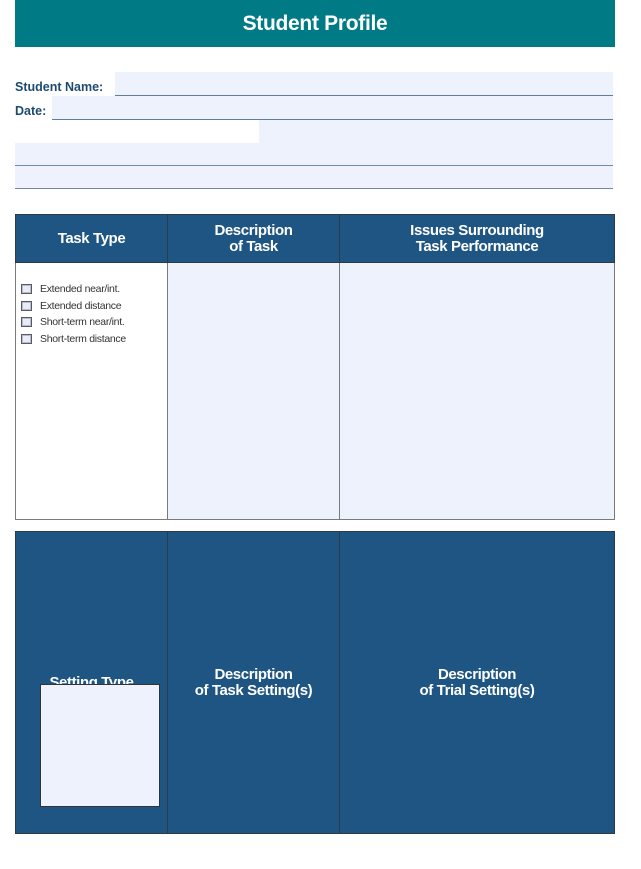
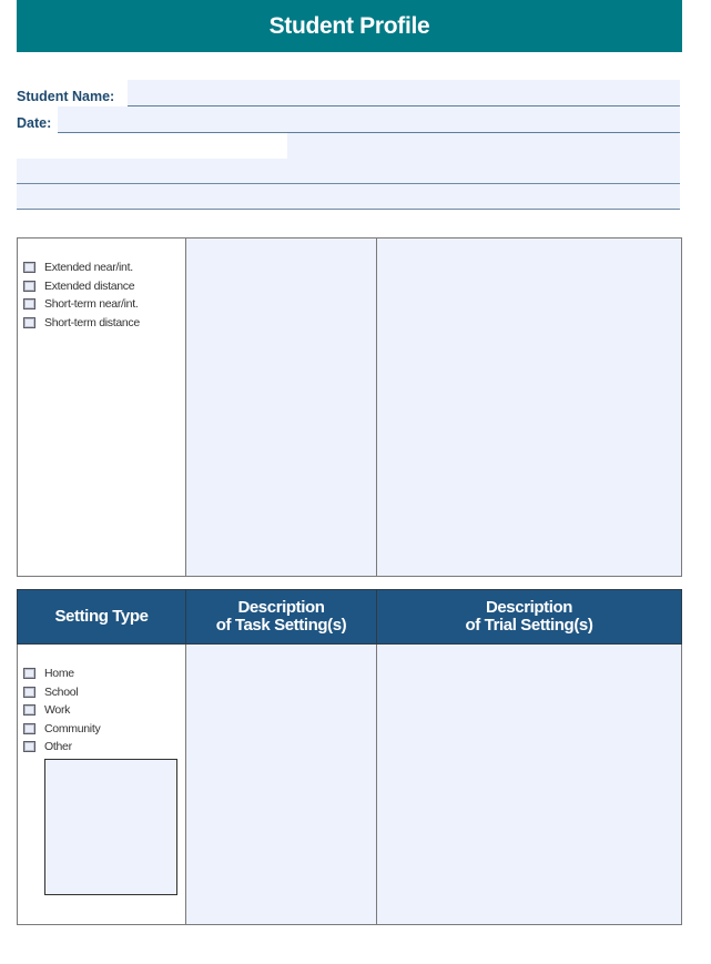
  Student Profile
  Student Name:
  Date:
- Task Type	Descriptionof Task	Issues SurroundingTask Performance
  Extended near/int. Extended distance Short-term near/int. Short-term distance
  Setting Type	Descriptionof Task Setting(s)	Descriptionof Trial Setting(s)
+ Home School Work Community Other
